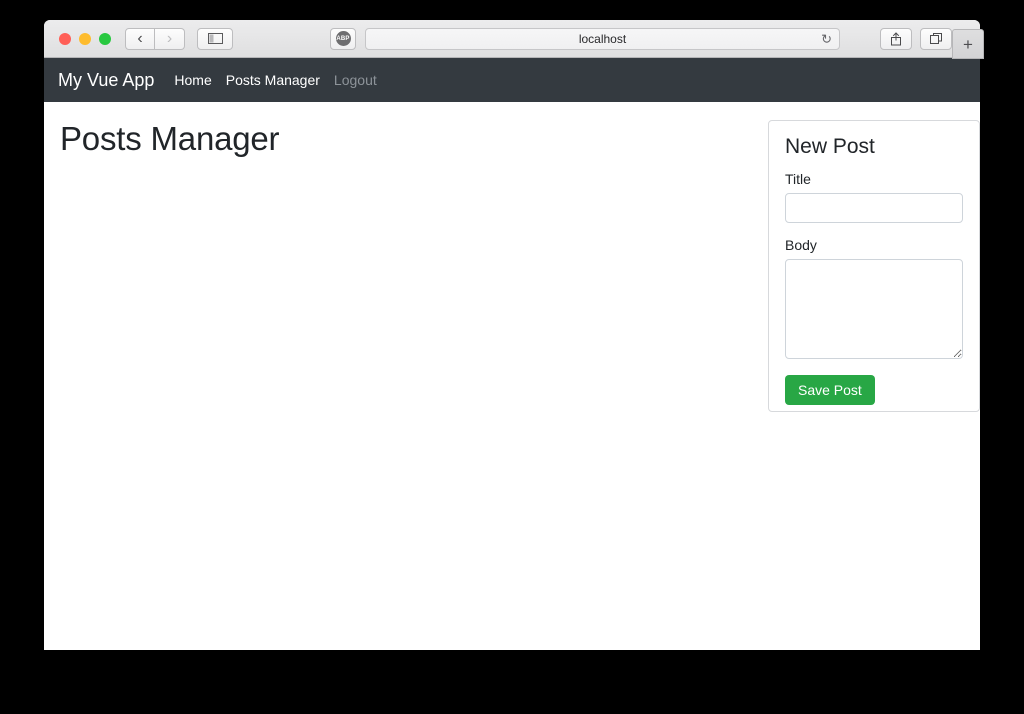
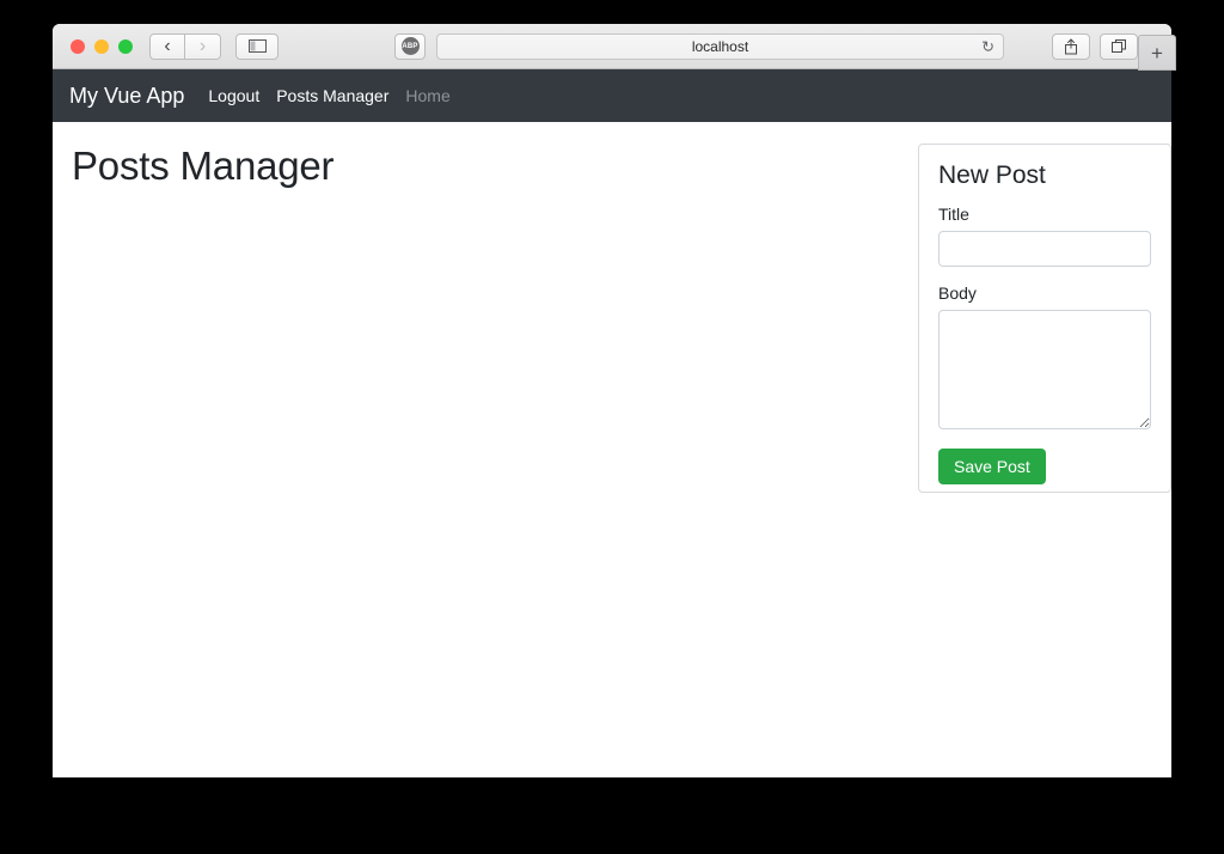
  ‹
  ›
  localhost
  ↻
  My Vue App
- Home
+ Logout
  Posts Manager
- Logout
+ Home
  Posts Manager
  New Post
  Title
  Body
  Save Post
  +
